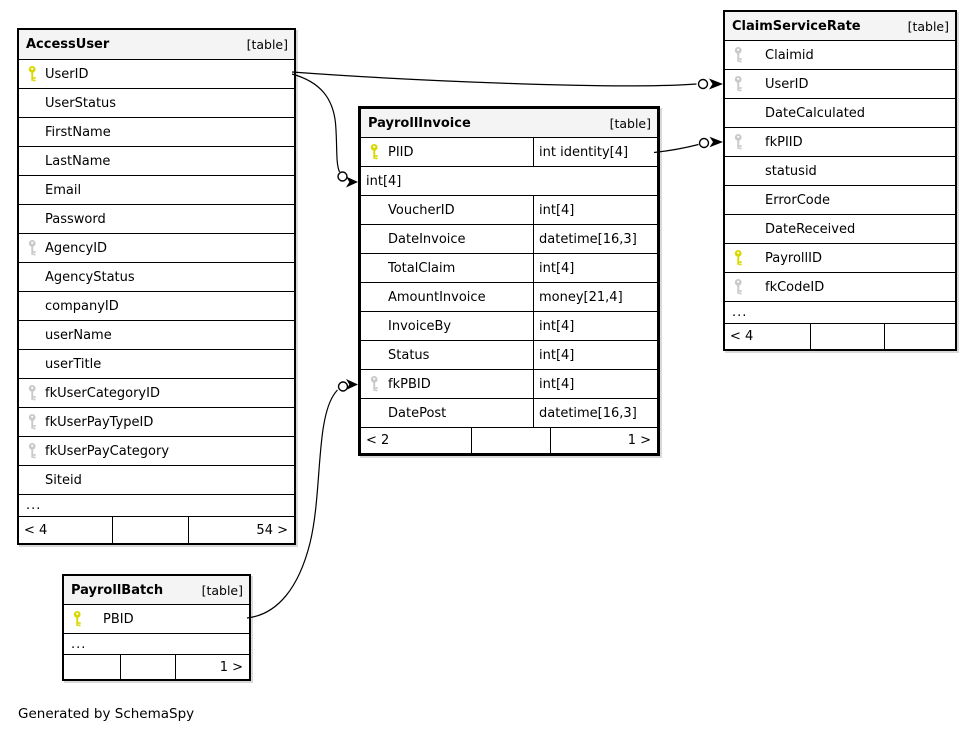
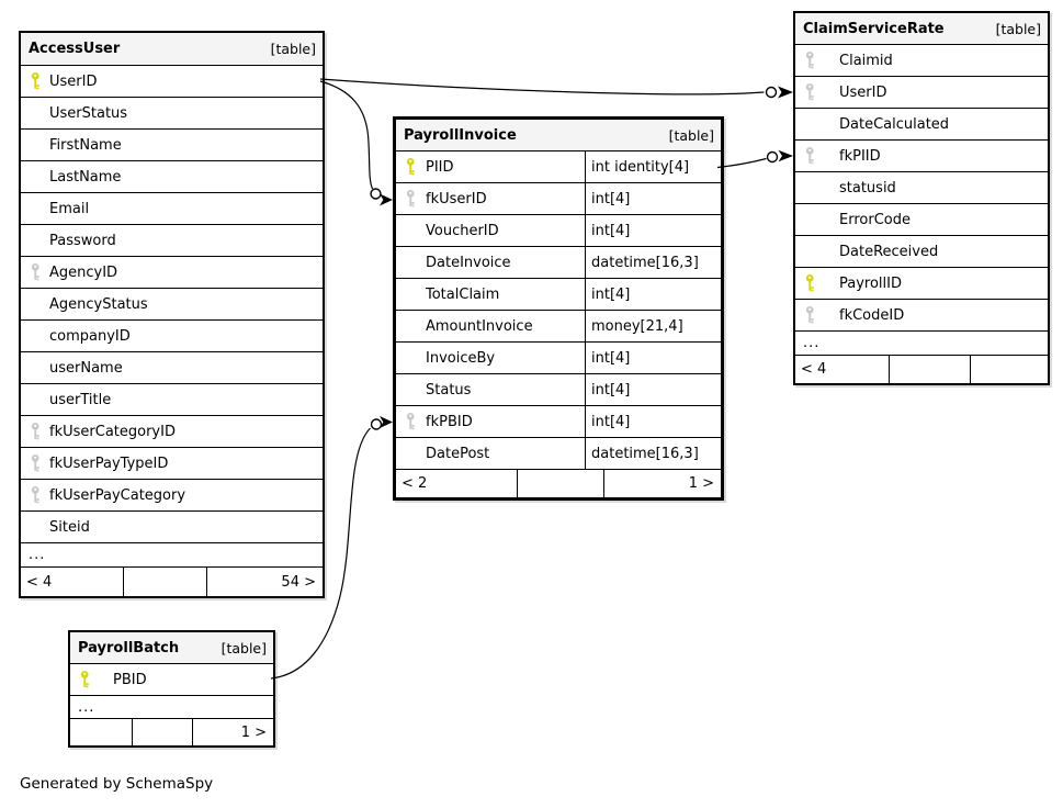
  AccessUser
  [table]
  UserID
  UserStatus
  FirstName
  LastName
  Email
  Password
  AgencyID
  AgencyStatus
  companyID
  userName
  userTitle
  fkUserCategoryID
  fkUserPayTypeID
  fkUserPayCategory
  Siteid
  ...
  < 4
  54 >
  PayrollInvoice
  [table]
  PIID
  int identity[4]
+ fkUserID
  int[4]
  VoucherID
  int[4]
  DateInvoice
  datetime[16,3]
  TotalClaim
  int[4]
  AmountInvoice
  money[21,4]
  InvoiceBy
  int[4]
  Status
  int[4]
  fkPBID
  int[4]
  DatePost
  datetime[16,3]
  < 2
  1 >
  ClaimServiceRate
  [table]
  Claimid
  UserID
  DateCalculated
  fkPIID
  statusid
  ErrorCode
  DateReceived
  PayrollID
  fkCodeID
  ...
  < 4
  PayrollBatch
  [table]
  PBID
  ...
  1 >
  Generated by SchemaSpy
